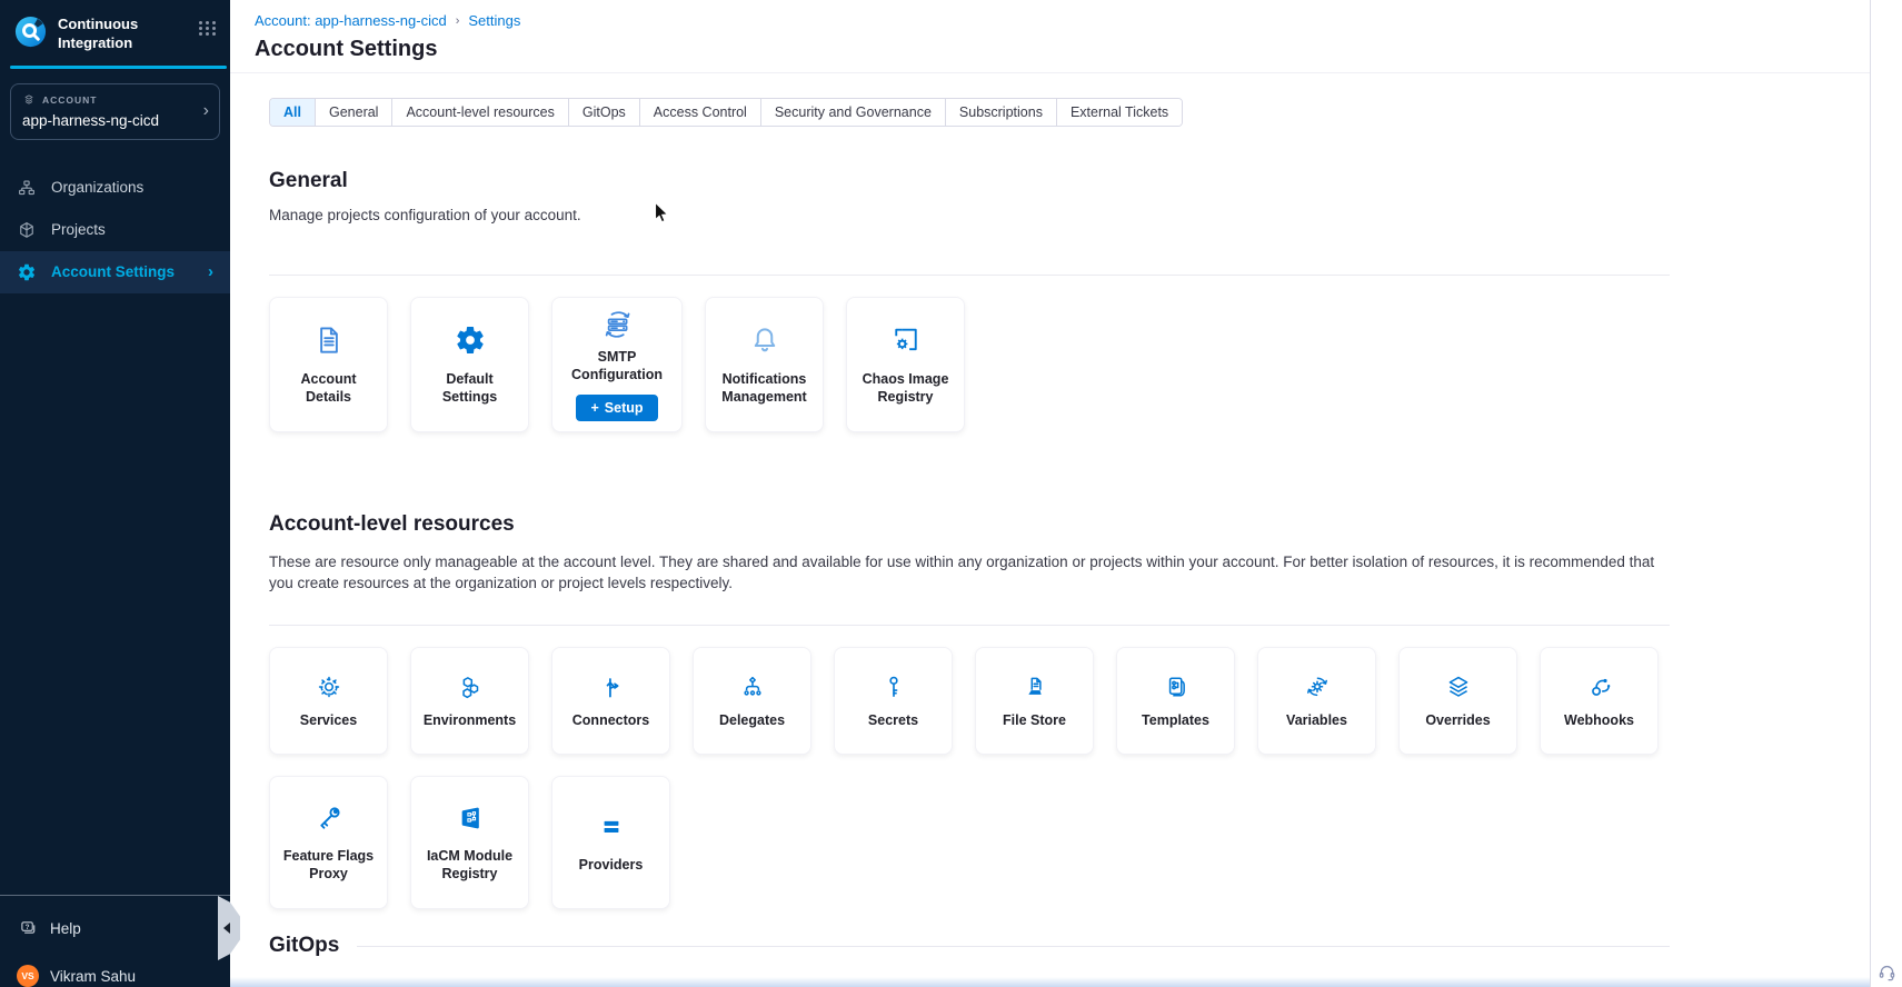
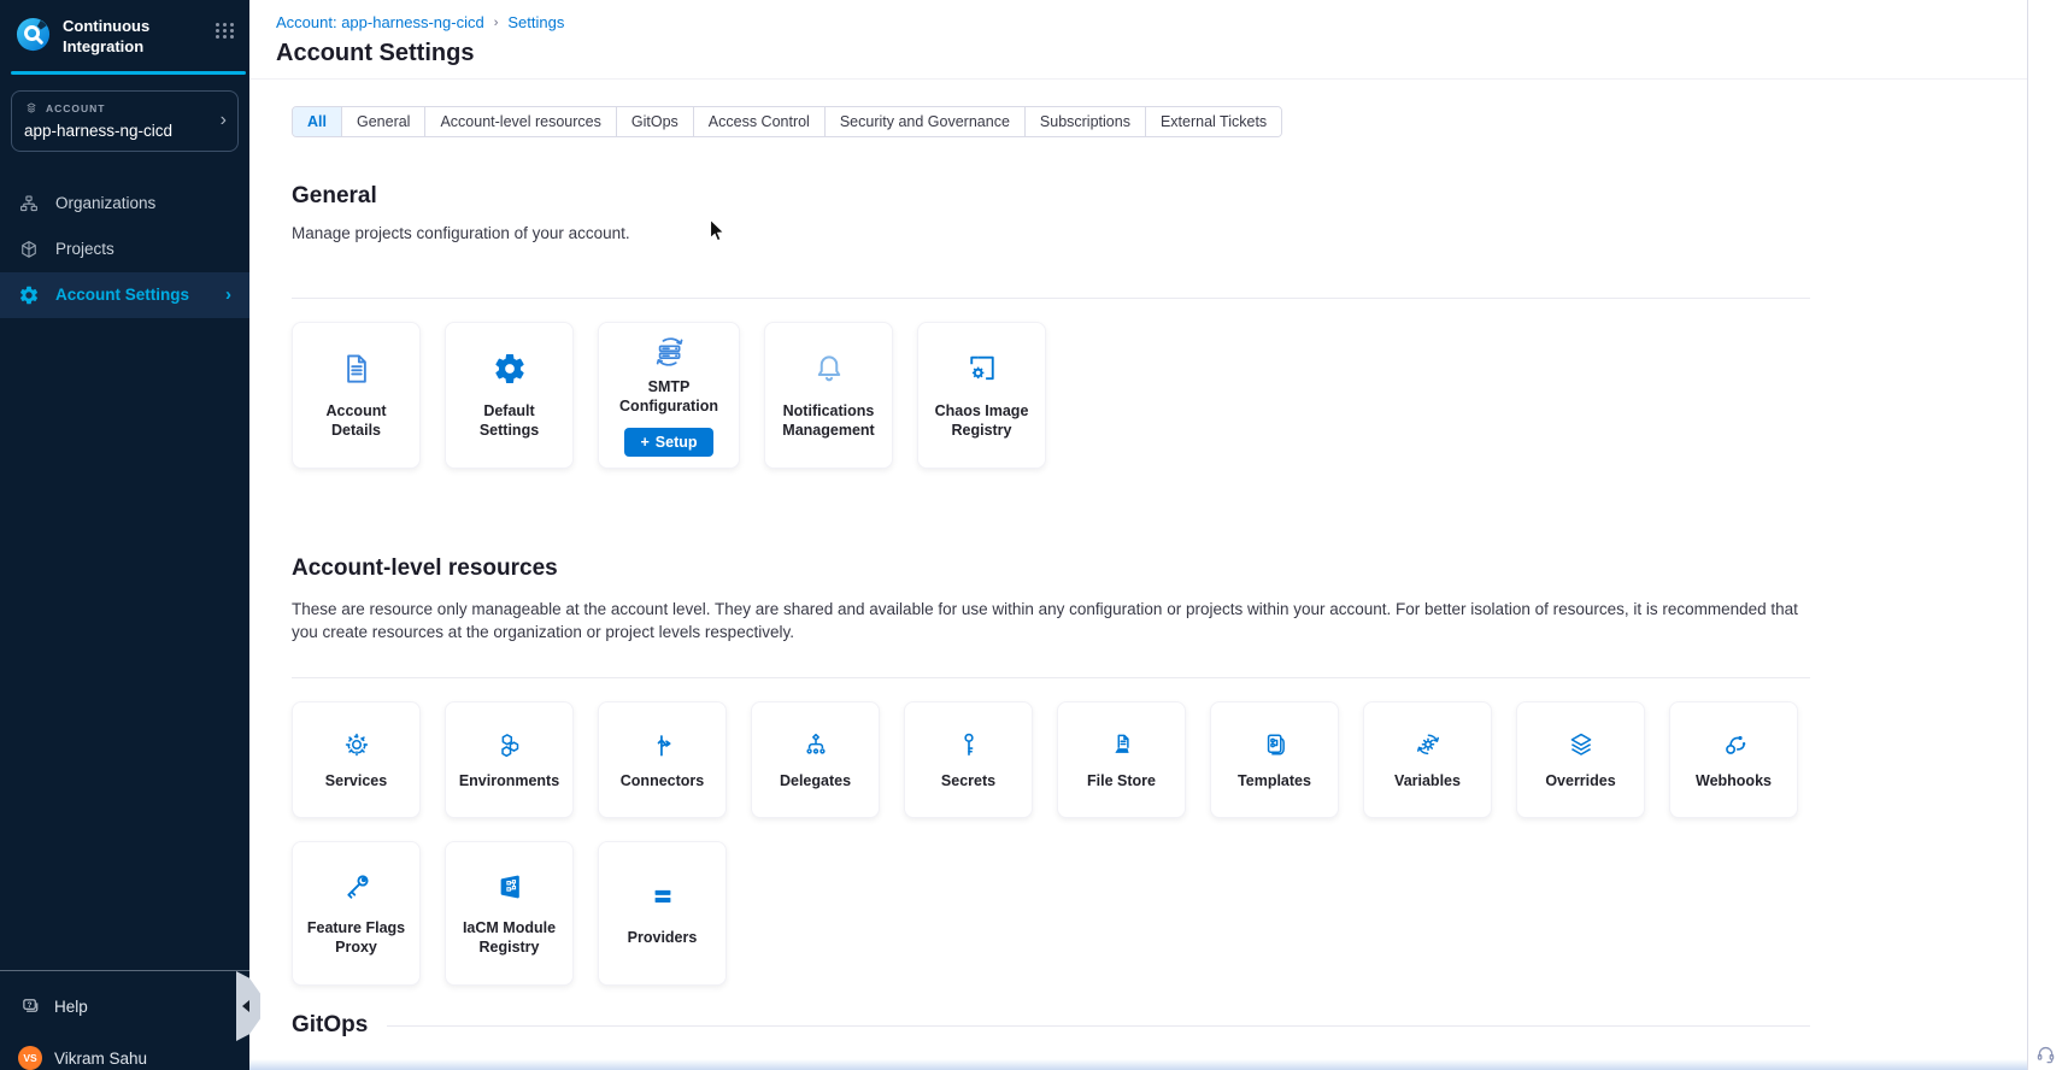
  Continuous Integration
  ACCOUNT
  app-harness-ng-cicd
  ›
  Organizations
  Projects
  Account Settings
  ›
  Help
  VS
  Vikram Sahu
  Account: app-harness-ng-cicd
  ›
  Settings
  Account Settings
  All
  General
  Account-level resources
  GitOps
  Access Control
  Security and Governance
  Subscriptions
  External Tickets
  General
  Manage projects configuration of your account.
  Account Details
  Default Settings
  SMTP Configuration
  +
  Setup
  Notifications Management
  Chaos Image Registry
  Account-level resources
- These are resource only manageable at the account level. They are shared and available for use within any organization or projects within your account. For better isolation of resources, it is recommended that you create resources at the organization or project levels respectively.
+ These are resource only manageable at the account level. They are shared and available for use within any configuration or projects within your account. For better isolation of resources, it is recommended that you create resources at the organization or project levels respectively.
  Services
  Environments
  Connectors
  Delegates
  Secrets
  File Store
  Templates
  Variables
  Overrides
  Webhooks
  Feature Flags Proxy
  IaCM Module Registry
  Providers
  GitOps
